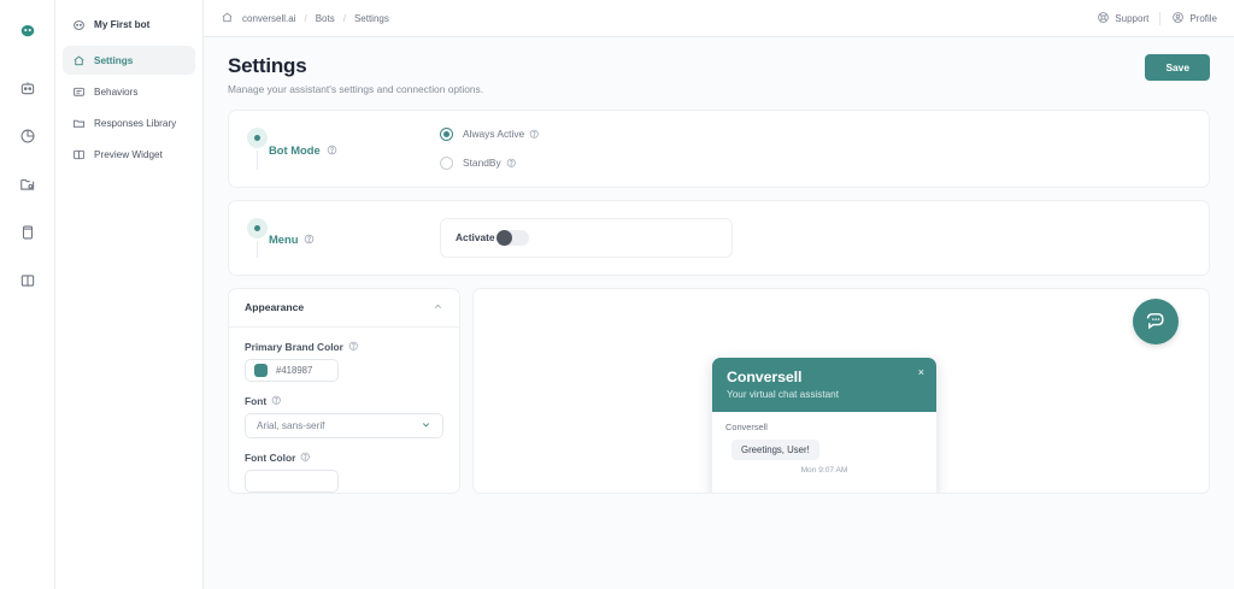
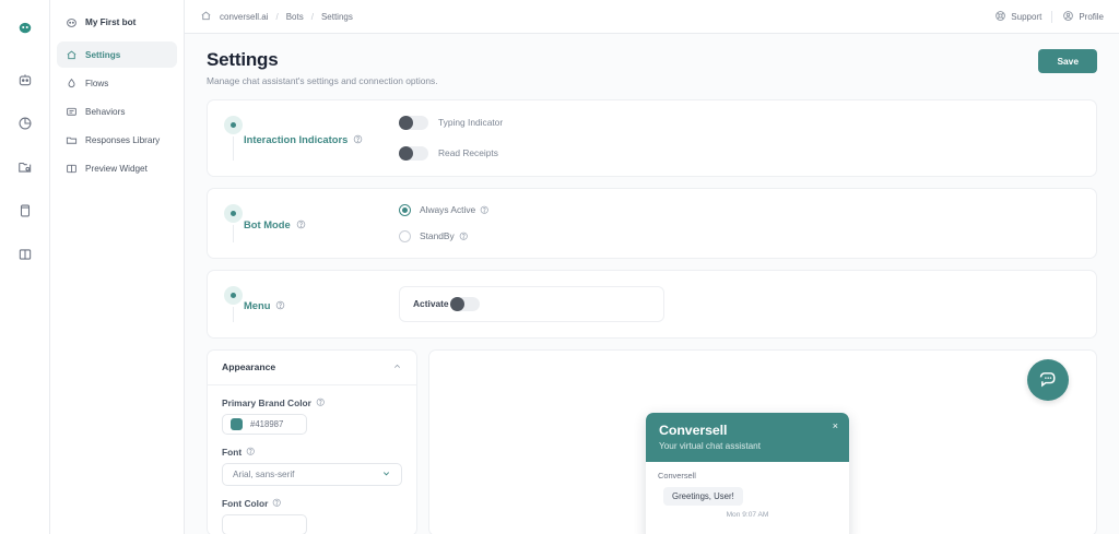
  My First bot
  Settings
+ Flows
  Behaviors
  Responses Library
  Preview Widget
  conversell.ai
  /
  Bots
  /
  Settings
  Support
  Profile
  Settings
- Manage your assistant's settings and connection options.
+ Manage chat assistant's settings and connection options.
  Save
+ Interaction Indicators
+ Typing Indicator
+ Read Receipts
  Bot Mode
  Always Active
  StandBy
  Menu
  Activate
  Appearance
  Primary Brand Color
  #418987
  Font
  Arial, sans-serif
  Font Color
  Conversell
  Your virtual chat assistant
  ×
  Conversell
  Greetings, User!
